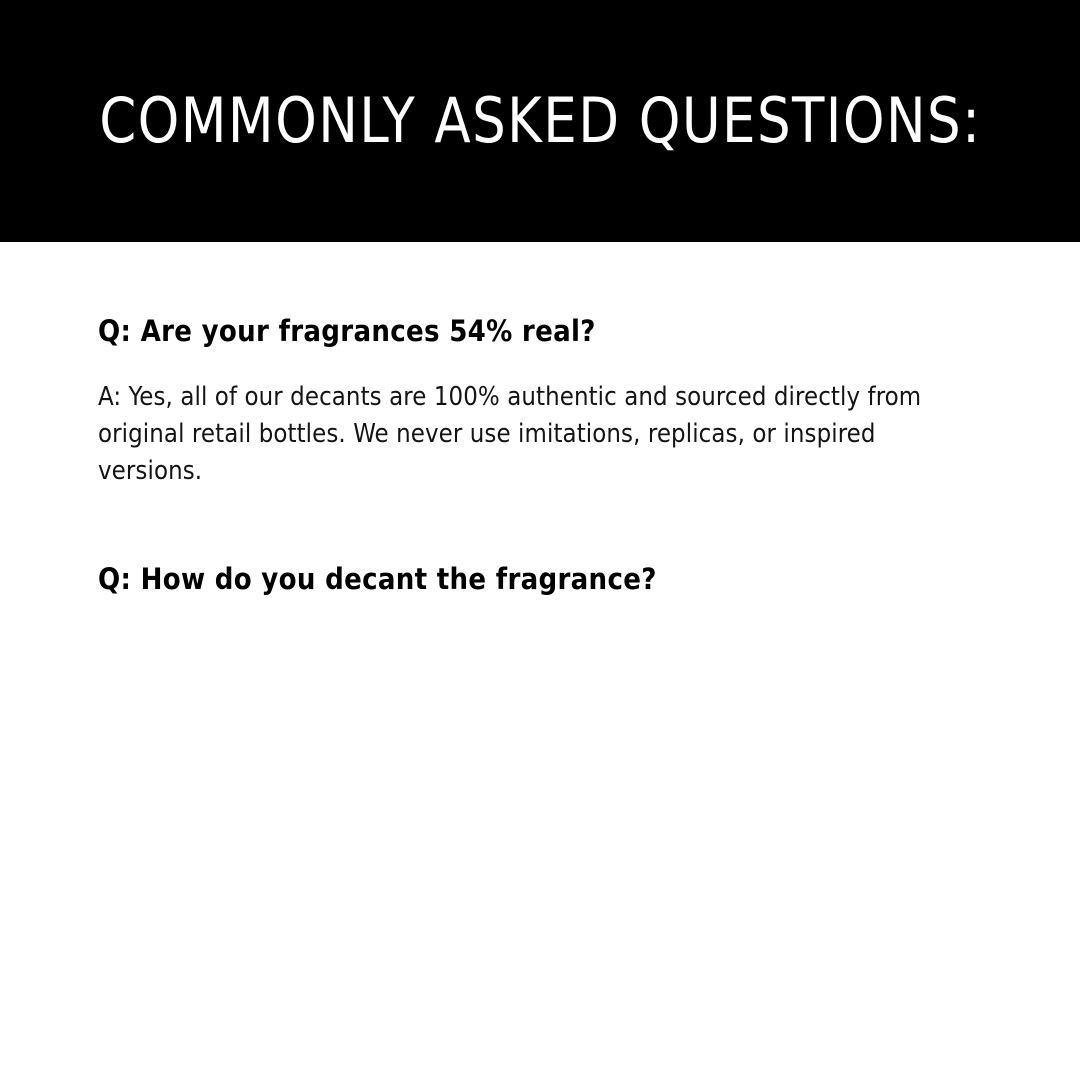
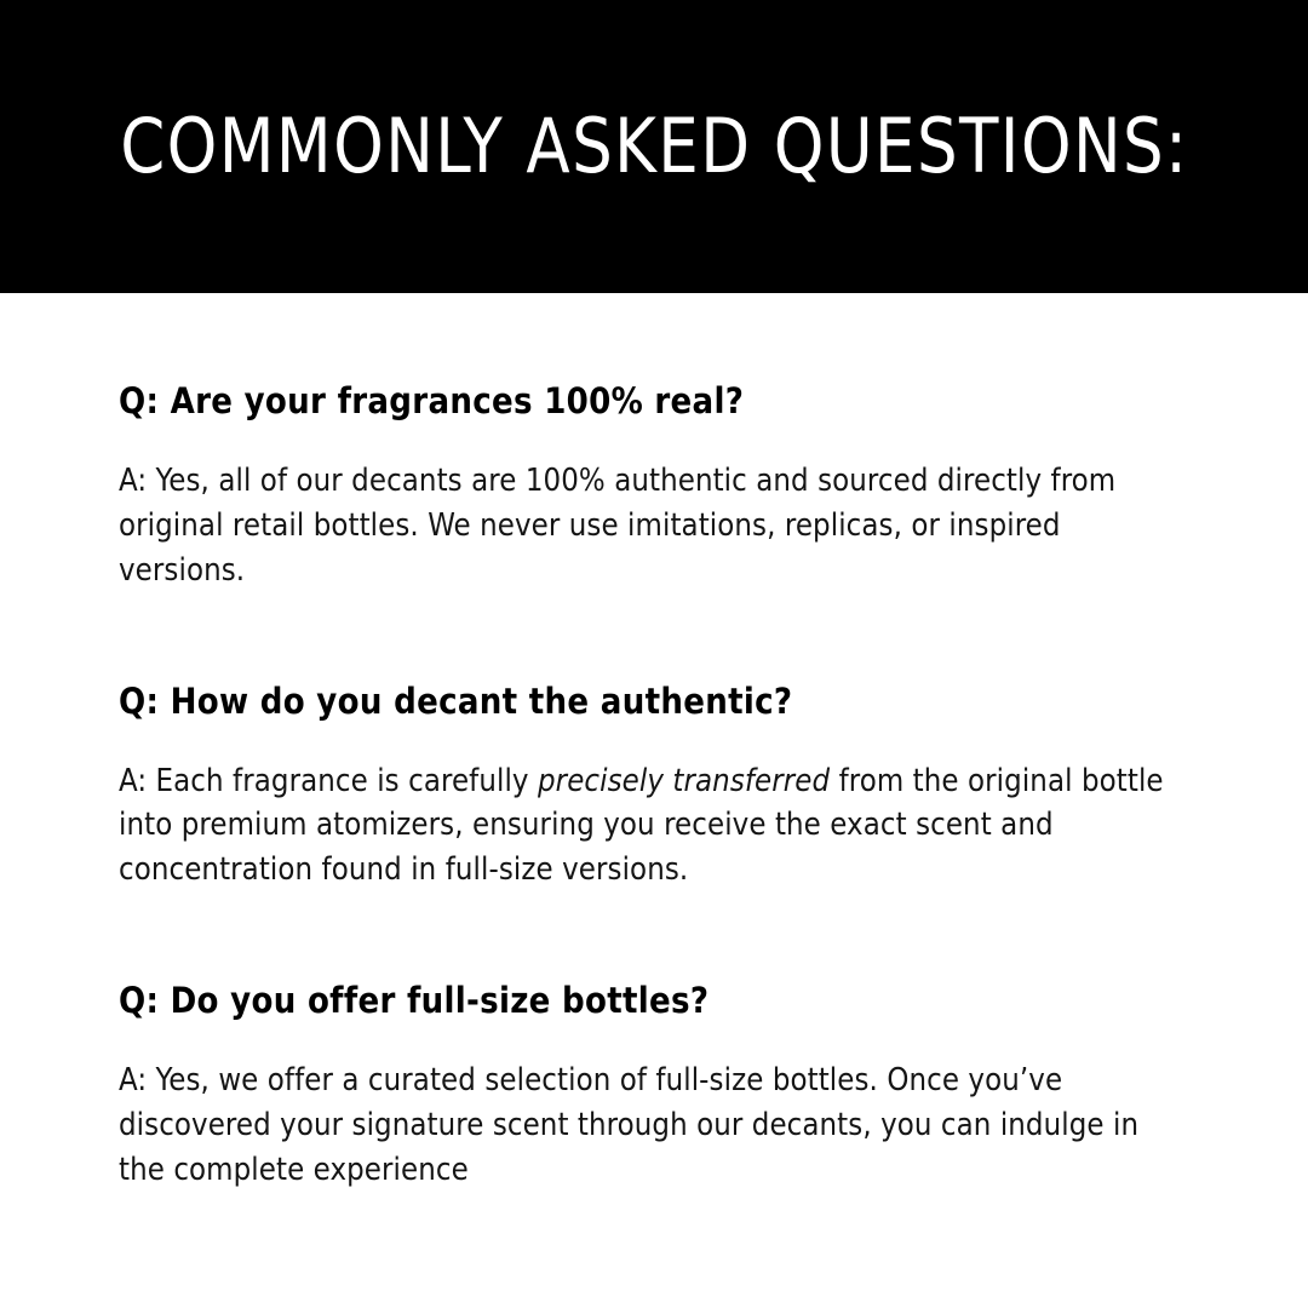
  COMMONLY ASKED QUESTIONS:
- Q: Are your fragrances 54% real?
+ Q: Are your fragrances 100% real?
  A: Yes, all of our decants are 100% authentic and sourced directly from original retail bottles. We never use imitations, replicas, or inspired versions.
- Q: How do you decant the fragrance?
+ Q: How do you decant the authentic?
+ A: Each fragrance is carefully precisely transferred from the original bottle into premium atomizers, ensuring you receive the exact scent and concentration found in full-size versions.
+ Q: Do you offer full-size bottles?
+ A: Yes, we offer a curated selection of full-size bottles. Once you’ve discovered your signature scent through our decants, you can indulge in the complete experience
